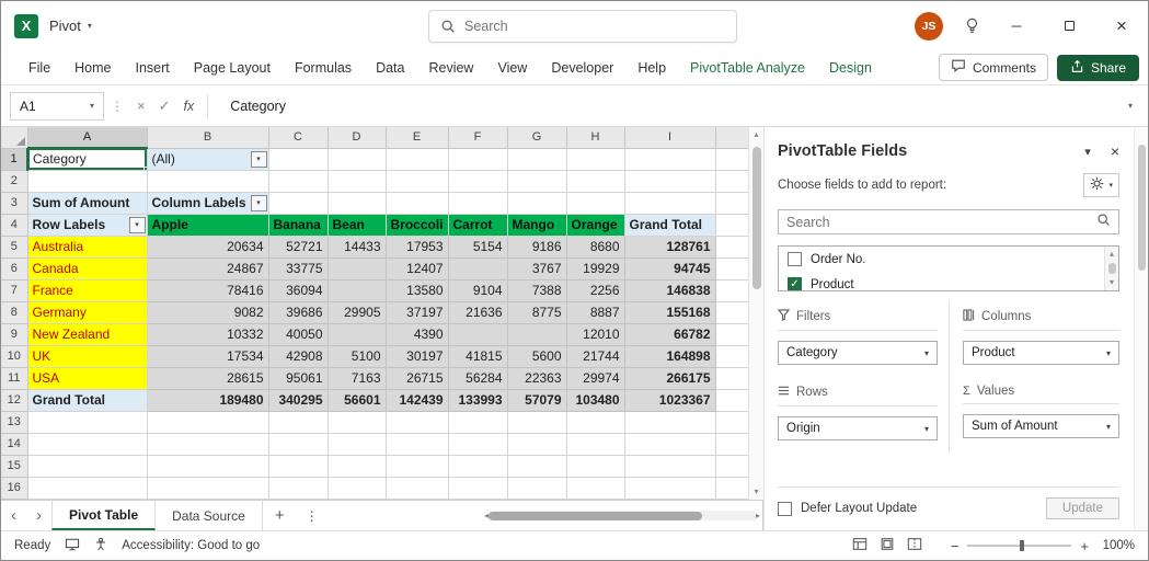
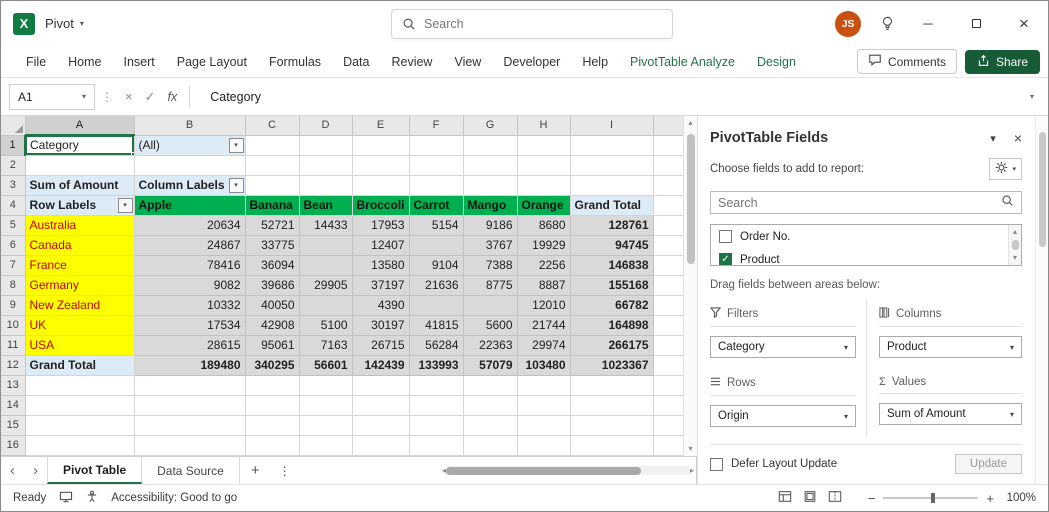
  X
  Pivot
  ▾
  Search
  JS
  ─
  ×
  File
  Home
  Insert
  Page Layout
  Formulas
  Data
  Review
  View
  Developer
  Help
  PivotTable Analyze
  Design
  Comments
  Share
  A1
  ▾
  ⋮
  ×
  ✓
  fx
  Category
  ▾
  	A	B	C	D	E	F	G	H	I
  1	Category	(All)
  2
  3	Sum of Amount	Column Labels
  4	Row Labels	Apple	Banana	Bean	Broccoli	Carrot	Mango	Orange	Grand Total
  5	Australia	20634	52721	14433	17953	5154	9186	8680	128761
  6	Canada	24867	33775		12407		3767	19929	94745
  7	France	78416	36094		13580	9104	7388	2256	146838
  8	Germany	9082	39686	29905	37197	21636	8775	8887	155168
  9	New Zealand	10332	40050		4390			12010	66782
  10	UK	17534	42908	5100	30197	41815	5600	21744	164898
  11	USA	28615	95061	7163	26715	56284	22363	29974	266175
  12	Grand Total	189480	340295	56601	142439	133993	57079	103480	1023367
  13
  14
  15
  16
  ▴
  ▾
  ‹
  ›
  Pivot Table
  Data Source
  +
  ⋮
  ◂
  ▸
  PivotTable Fields
  ▾
  ×
  Choose fields to add to report:
  Search
  Order No.
  ✓
  Product
  ▴
  ▾
+ Drag fields between areas below:
  Filters
  Category
  ▾
  Columns
  Product
  ▾
  Rows
  Origin
  ▾
  Σ
  Values
  Sum of Amount
  ▾
  Defer Layout Update
  Update
  Ready
  Accessibility: Good to go
  −
  +
  100%
